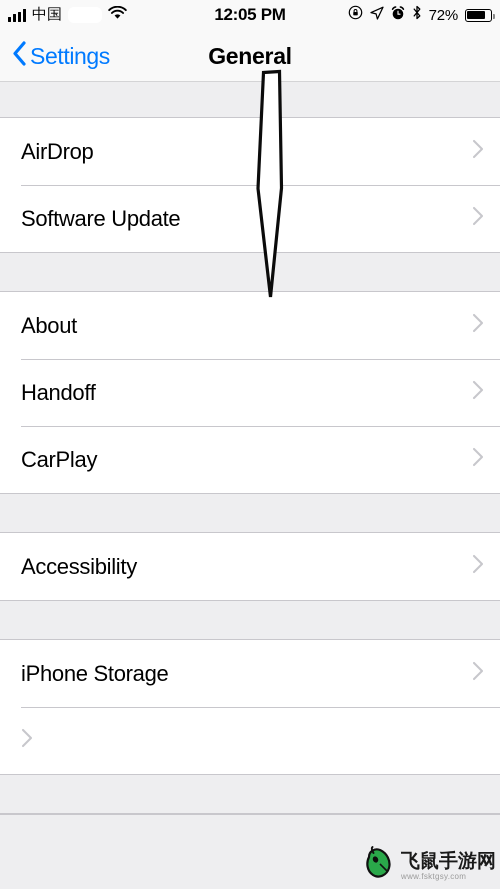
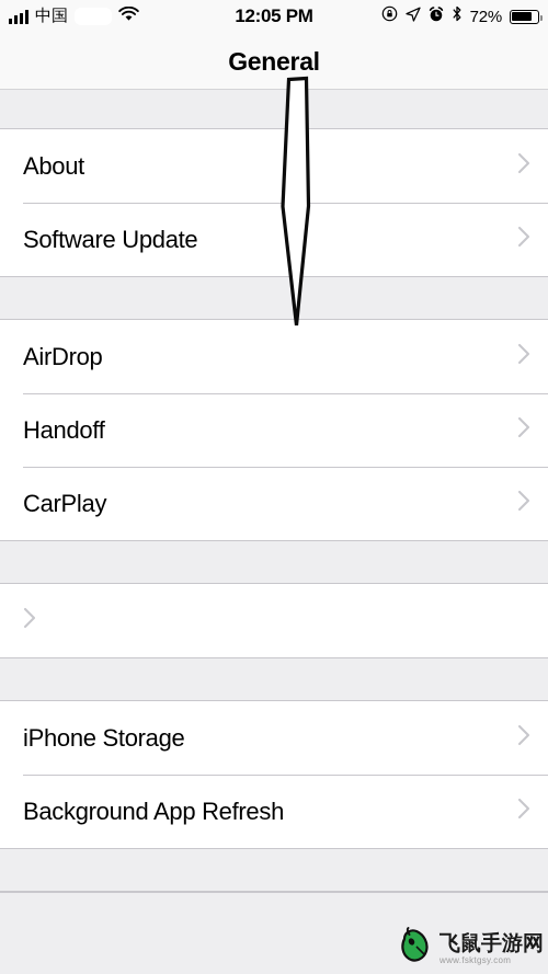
  中国
  12:05 PM
  72%
- Settings
  General
- AirDrop
+ About
  Software Update
- About
+ AirDrop
  Handoff
  CarPlay
- Accessibility
  iPhone Storage
+ Background App Refresh
  飞鼠手游网
  www.fsktgsy.com
